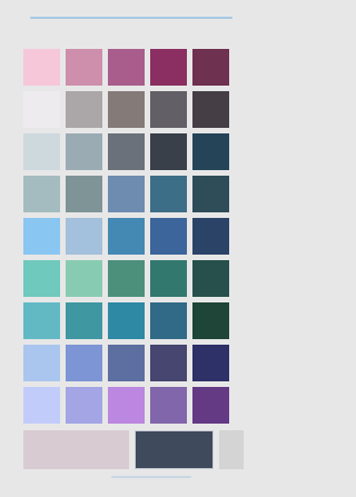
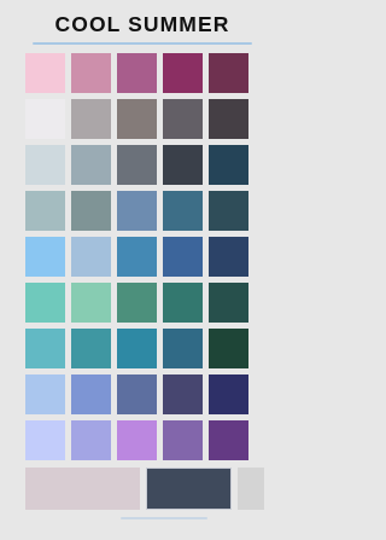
+ COOL SUMMER
